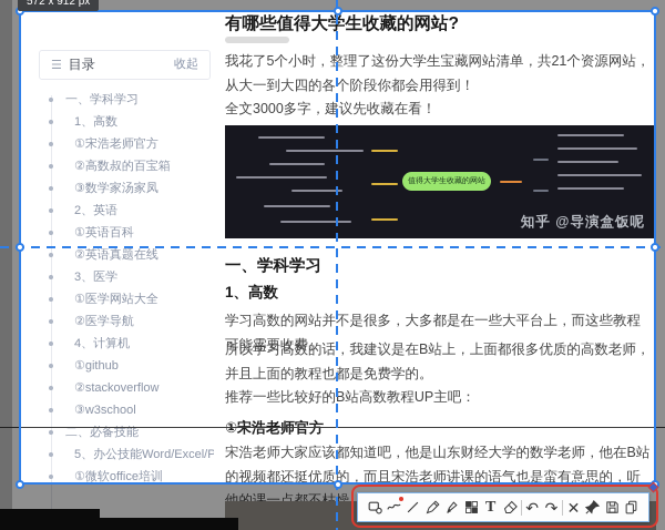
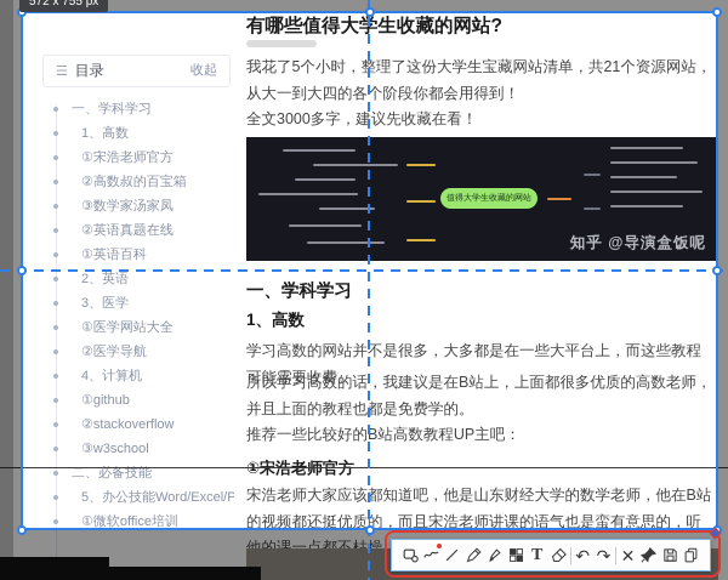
  ☰
  目录
  收起
  一、学科学习
  1、高数
  ①宋浩老师官方
  ②高数叔的百宝箱
  ③数学家汤家凤
- 2、英语
+ ②英语真题在线
  ①英语百科
- ②英语真题在线
+ 2、英语
  3、医学
  ①医学网站大全
  ②医学导航
  4、计算机
  ①github
  ②stackoverflow
  ③w3school
  二、必备技能
  5、办公技能Word/Excel/P
  ①微软office培训
  有哪些值得大生收藏的网站?
  我花了5个小时，理了这份大学生宝藏网站清单，共21个资源网站，从大一到大四的各个阶段你都会用得到！
  全文3000多字，建议先收藏在看！
  知乎 @导演盒饭呢
  一、学科学习
  1、高数
  学习高数的网站并不是很多，大多都是在一些大平台上，而这些教程可能需要收费。
  所以学习高数的话，我建议是在B站上，上面都很多优质的高数老师，并且上面的教程也都是免费学的。
  推荐一些比较好的B站高数教程UP主吧：
  宋浩老师大家应该都知道吧，他是山东财经大学的数学老师，他在B站的视频都还挺优质的，而且宋浩老师讲课的语气也是蛮有意思的，听他的课一点都不枯燥
- 572 x 912 px
+ 572 x 755 px
  T
  ↶
  ↷
  ✕
